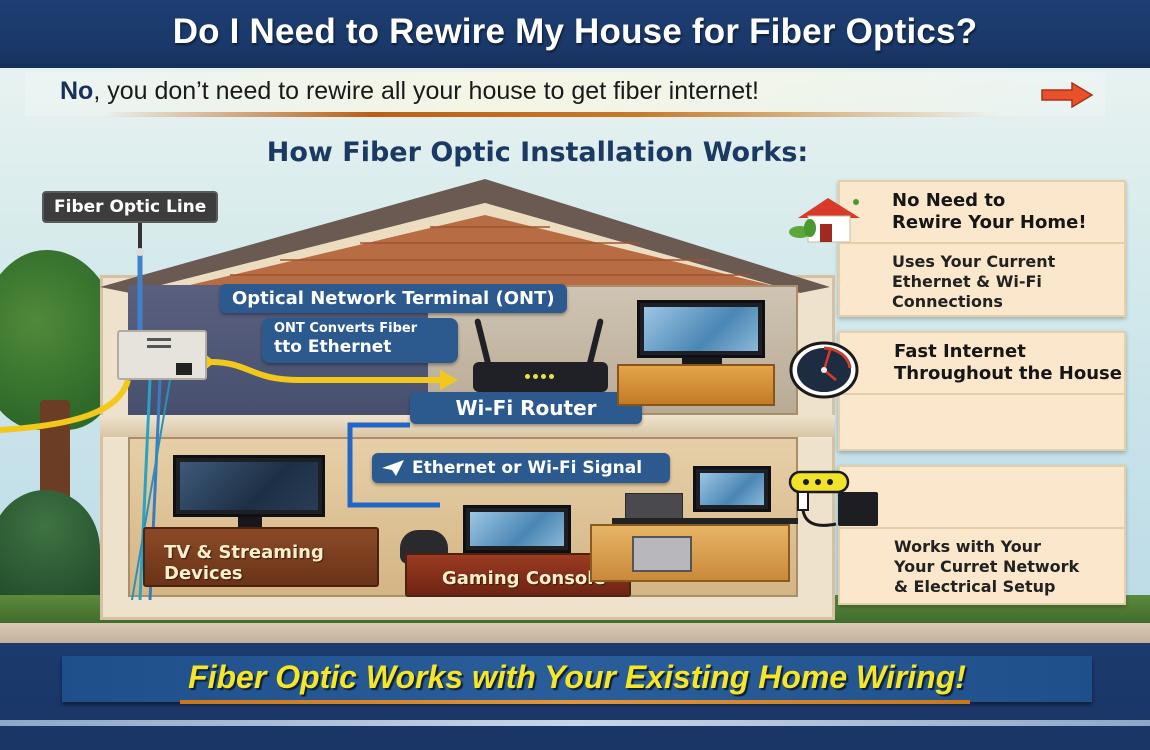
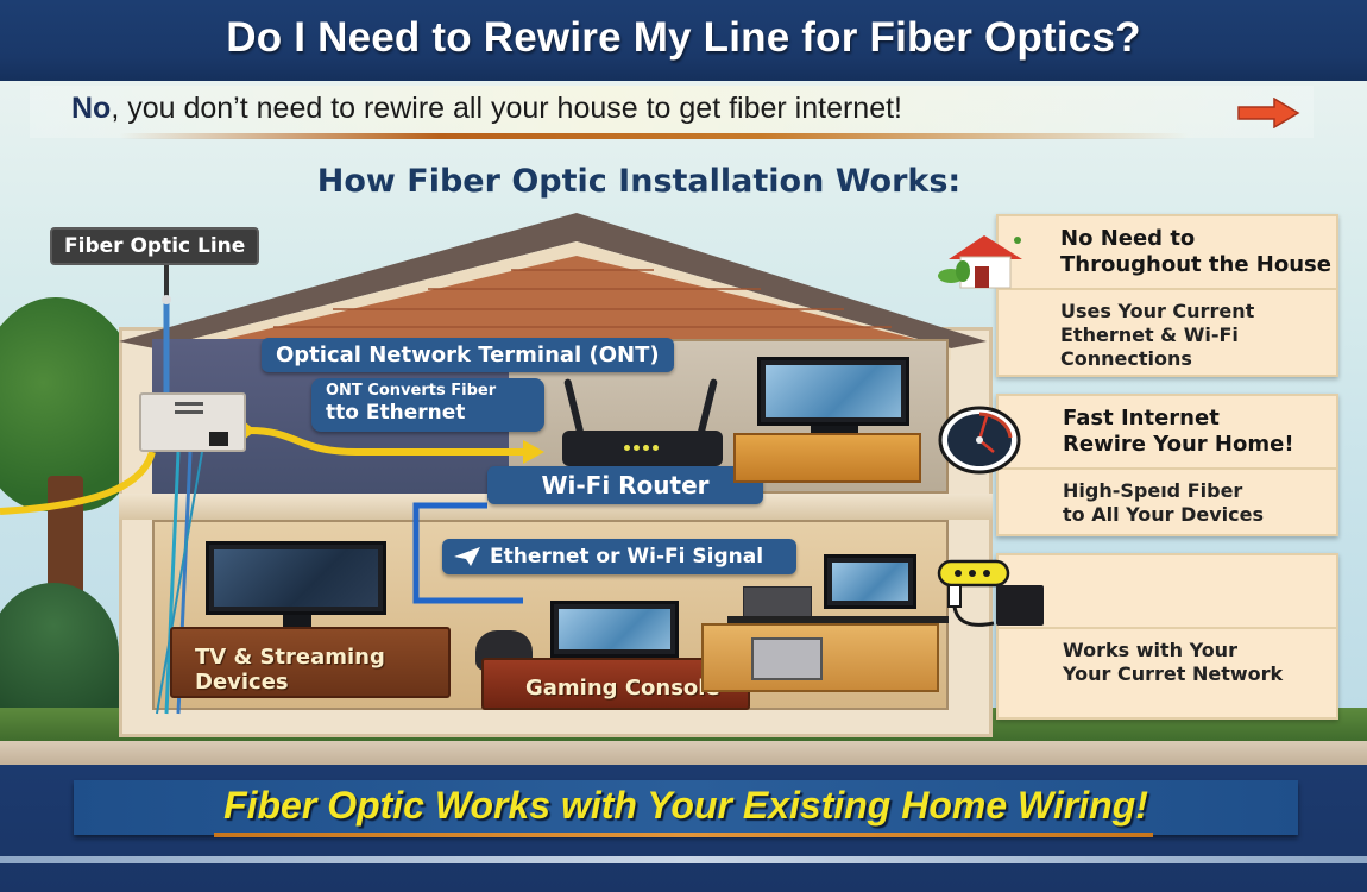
- Do I Need to Rewire My House for Fiber Optics?
+ Do I Need to Rewire My Line for Fiber Optics?
  No, you don’t need to rewire all your house to get fiber internet!
  How Fiber Optic Installation Works:
  Fiber Optic Line
  Optical Network Terminal (ONT)
  ONT Converts Fiber
  tto Ethernet
  Wi-Fi Router
  TV & Streaming
  Devices
  Gaming Conso
  Ethernet or Wi-Fi Signal
  No Need to
- Rewire Your Home!
+ Throughout the House
  Uses Your Current
  Ethernet & Wi-Fi
  Connections
  Fast Internet
- Throughout the House
+ Rewire Your Home!
+ High-Speıd Fiber
+ to All Your Devices
  Works with Your
  Your Curret Network
- & Electrical Setup
  Fiber Optic Works with Your Existing Home Wiring!
